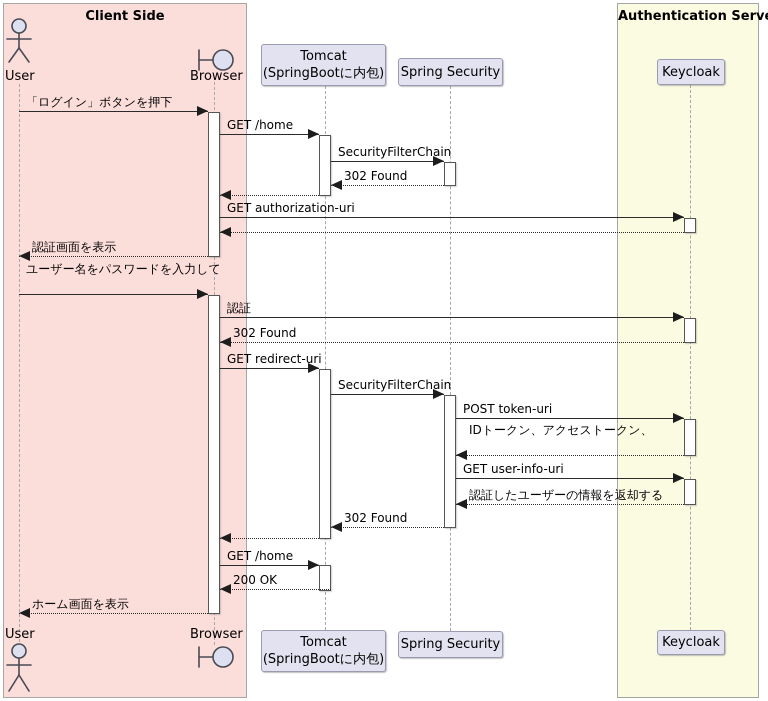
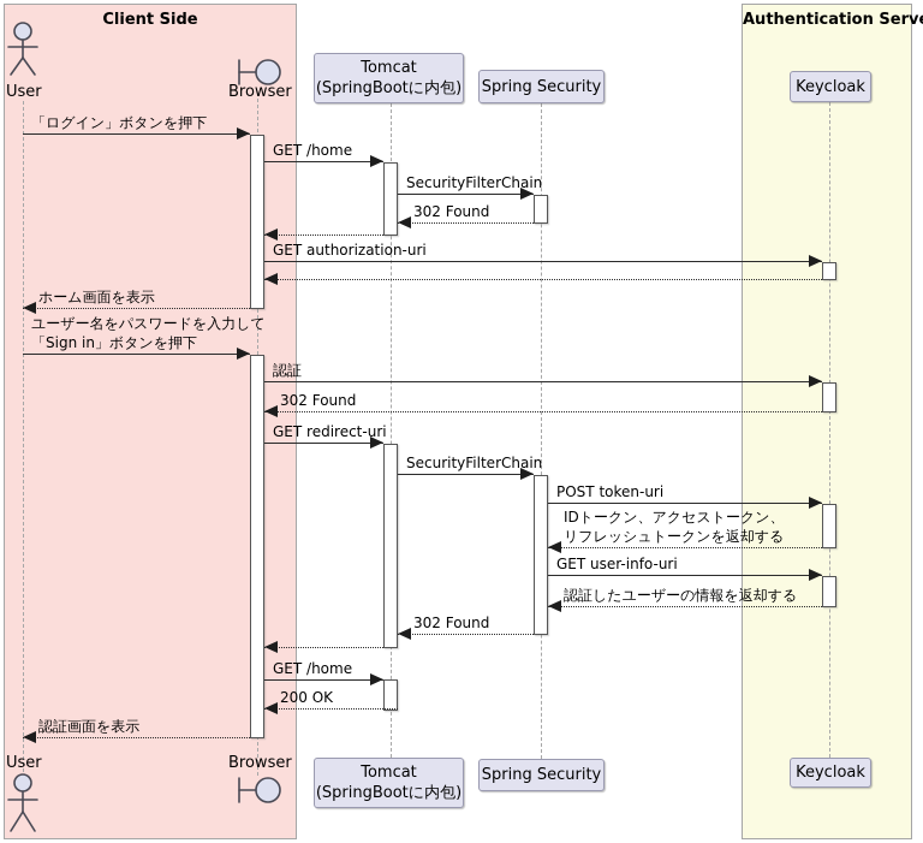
  Client Side
  Authentication Serv
  「ログイン」ボタンを押下
  GET /home
  SecurityFilterChain
  302 Found
  GET authorization-uri
- 認証画面を表示
+ ホーム画面を表示
  ユーザー名をパスワードを入力して
+ 「Sign in」ボタンを押下
  認証
  302 Found
  GET redirect-uri
  SecurityFilterChain
  POST token-uri
  IDトークン、アクセストークン、
+ リフレッシュトークンを返却する
  GET user-info-uri
  認証したユーザーの情報を返却する
  302 Found
  GET /home
  200 OK
- ホーム画面を表示
+ 認証画面を表示
  User
  Browser
  Tomcat
  (SpringBootに内包)
  Spring Security
  Keycloak
  User
  Browser
  Tomcat
  (SpringBootに内包)
  Spring Security
  Keycloak
